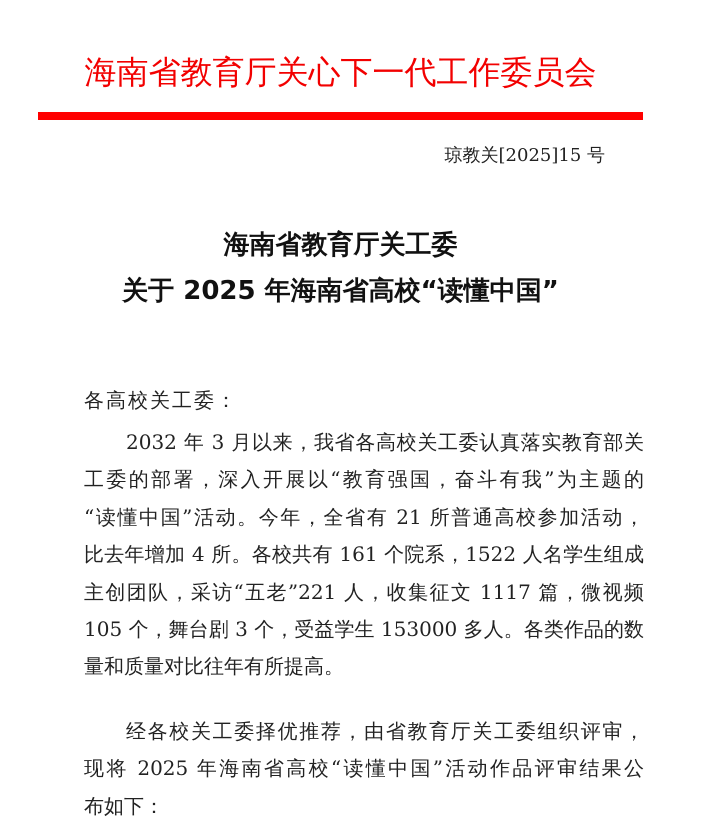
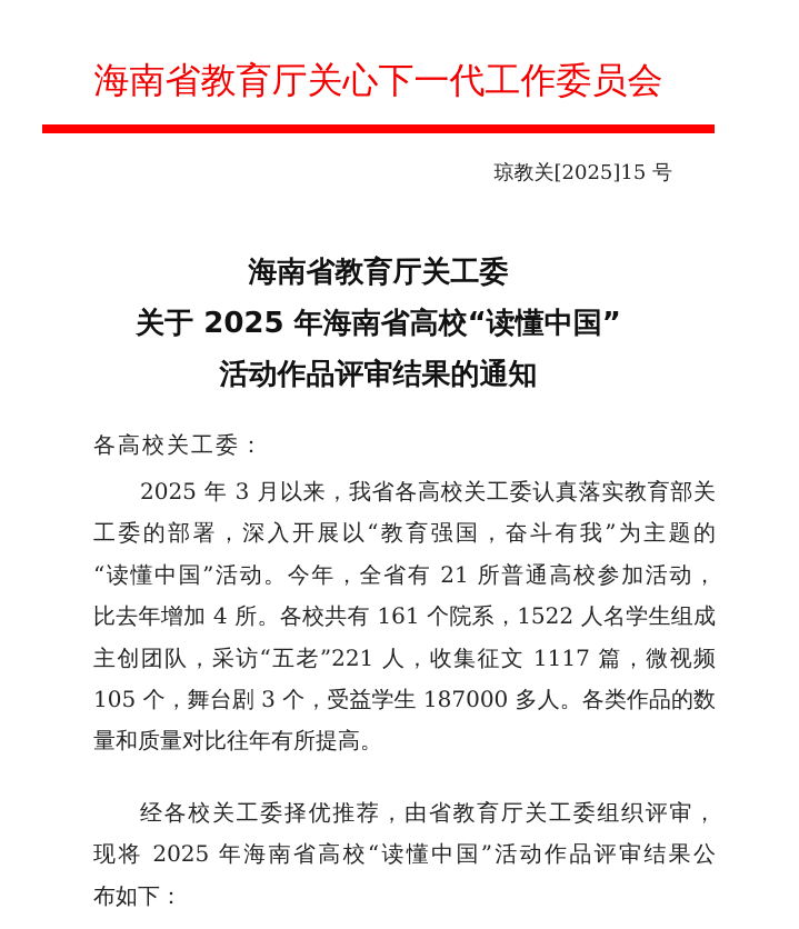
  海南省教育厅关心下一代工作委员会
  琼教关[2025]15 号
  海南省教育厅关工委
  关于 2025 年海南省高校“读懂中国”
+ 活动作品评审结果的通知
  各高校关工委：
- 2032 年 3 月以来，我省各高校关工委认真落实教育部关
+ 2025 年 3 月以来，我省各高校关工委认真落实教育部关
  工委的部署，深入开展以“教育强国，奋斗有我”为主题的
  “读懂中国”活动。今年，全省有 21 所普通高校参加活动，
  比去年增加 4 所。各校共有 161 个院系，1522 人名学生组成
  主创团队，采访“五老”221 人，收集征文 1117 篇，微视频
- 105 个，舞台剧 3 个，受益学生 153000 多人。各类作品的数
+ 105 个，舞台剧 3 个，受益学生 187000 多人。各类作品的数
  量和质量对比往年有所提高。
  经各校关工委择优推荐，由省教育厅关工委组织评审，
  现将 2025 年海南省高校“读懂中国”活动作品评审结果公
  布如下：
